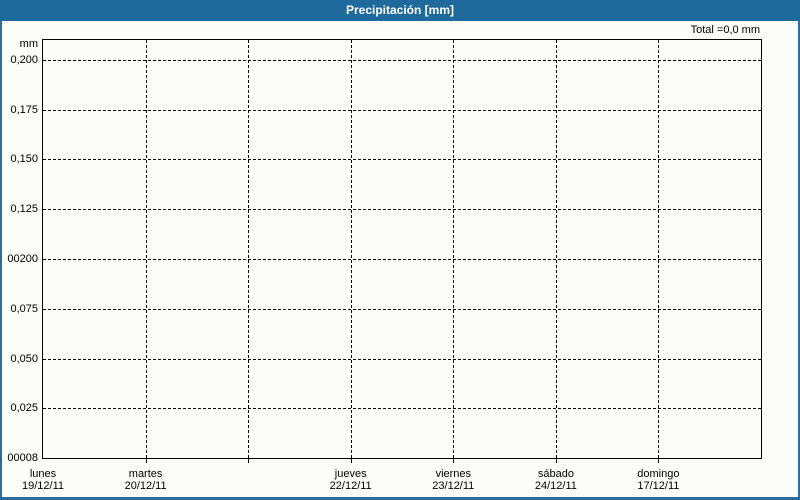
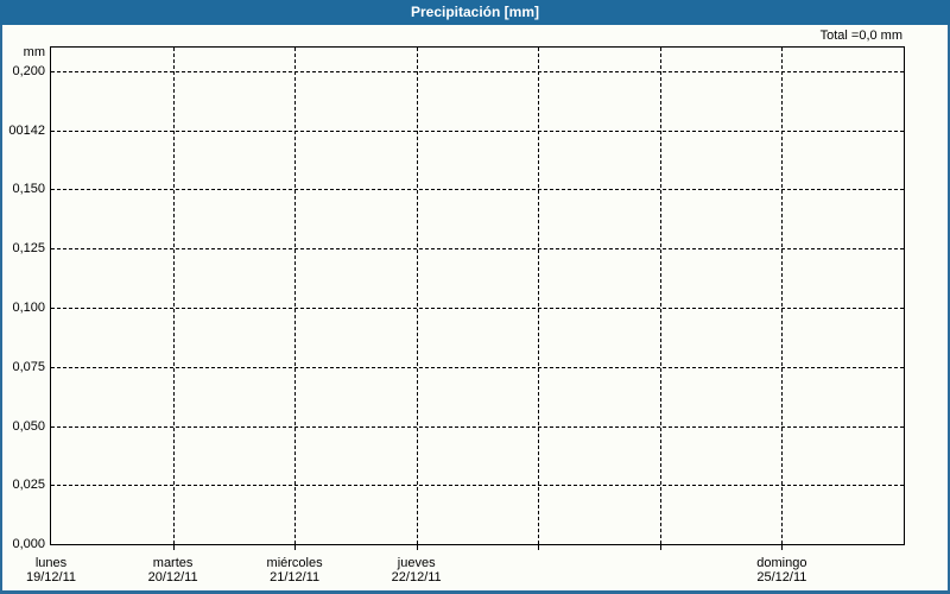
  Precipitación [mm]
  Total =0,0 mm
  mm
  0,200
- 0,175
+ 00142
  0,150
  0,125
- 00200
+ 0,100
  0,075
  0,050
  0,025
- 00008
+ 0,000
  lunes
  19/12/11
  martes
  20/12/11
+ miércoles
+ 21/12/11
  jueves
  22/12/11
- viernes
- 23/12/11
- sábado
- 24/12/11
  domingo
- 17/12/11
+ 25/12/11
